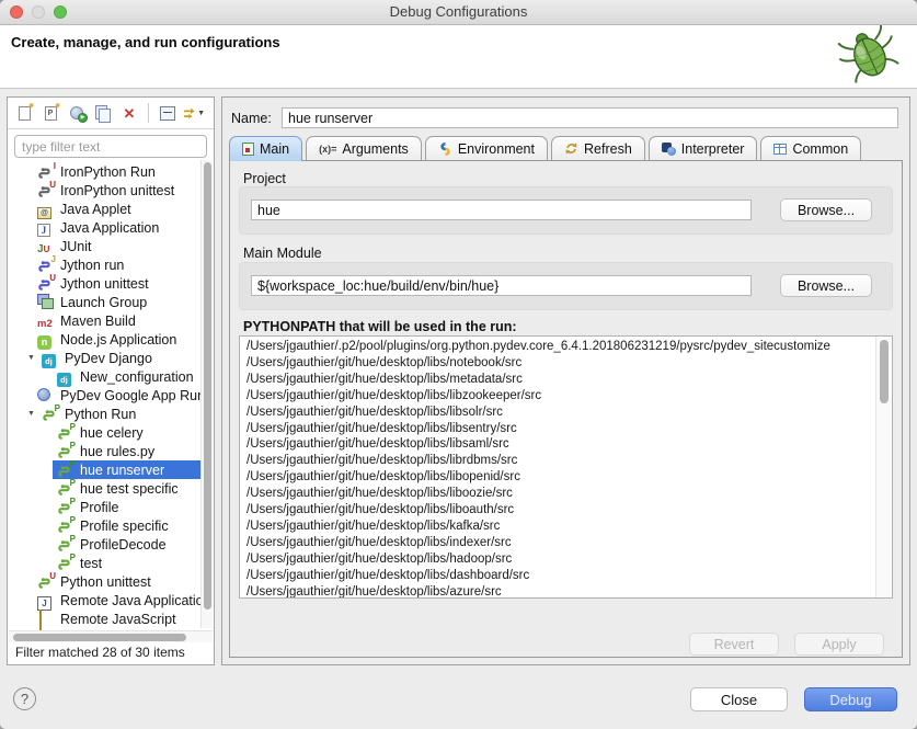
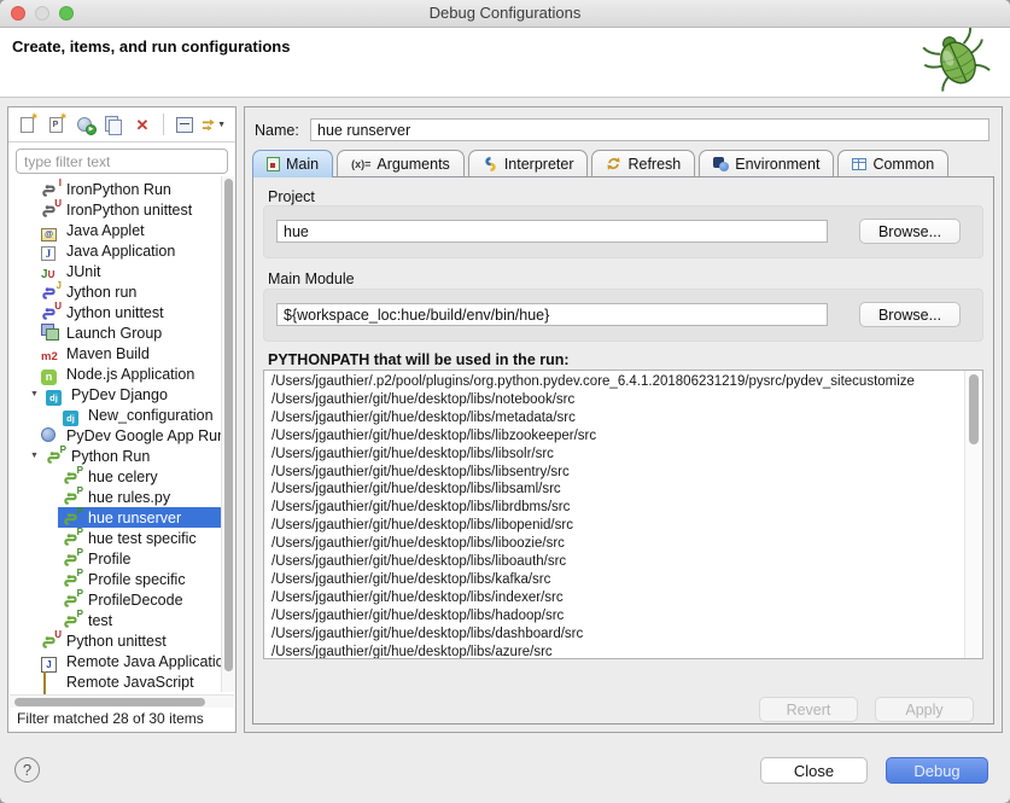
  Debug Configurations
- Create, manage, and run configurations
+ Create, items, and run configurations
  ✷
  ✷
  ✕
  type filter text
  I
  IronPython Run
  U
  IronPython unittest
  Java Applet
  J
  Java Application
  J
  U
  JUnit
  J
  Jython run
  U
  Jython unittest
  Launch Group
  m2
  Maven Build
  n
  Node.js Application
  dj
  PyDev Django
  dj
  New_configuration
  PyDev Google App Ru
  P
  Python Run
  P
  hue celery
  P
  hue rules.py
  P
  hue runserver
  P
  hue test specific
  P
  Profile
  P
  Profile specific
  P
  ProfileDecode
  P
  test
  U
  Python unittest
  J
  Remote Java Applicati
  Remote JavaScript
  Filter matched 28 of 30 items
  Name:
  hue runserver
  Main
  (x)=
  Arguments
- Environment
+ Interpreter
  Refresh
- Interpreter
+ Environment
  Common
  Project
  hue
  Browse...
  Main Module
  ${workspace_loc:hue/build/env/bin/hue}
  Browse...
  PYTHONPATH that will be used in the run:
  /Users/jgauthier/.p2/pool/plugins/org.python.pydev.core_6.4.1.201806231219/pysrc/pydev_sitecustomize
  /Users/jgauthier/git/hue/desktop/libs/notebook/src
  /Users/jgauthier/git/hue/desktop/libs/metadata/src
  /Users/jgauthier/git/hue/desktop/libs/libzookeeper/src
  /Users/jgauthier/git/hue/desktop/libs/libsolr/src
  /Users/jgauthier/git/hue/desktop/libs/libsentry/src
  /Users/jgauthier/git/hue/desktop/libs/libsaml/src
  /Users/jgauthier/git/hue/desktop/libs/librdbms/src
  /Users/jgauthier/git/hue/desktop/libs/libopenid/src
  /Users/jgauthier/git/hue/desktop/libs/liboozie/src
  /Users/jgauthier/git/hue/desktop/libs/liboauth/src
  /Users/jgauthier/git/hue/desktop/libs/kafka/src
  /Users/jgauthier/git/hue/desktop/libs/indexer/src
  /Users/jgauthier/git/hue/desktop/libs/hadoop/src
  /Users/jgauthier/git/hue/desktop/libs/dashboard/src
  /Users/jgauthier/git/hue/desktop/libs/azure/src
  Revert
  Apply
  ?
  Close
  Debug
